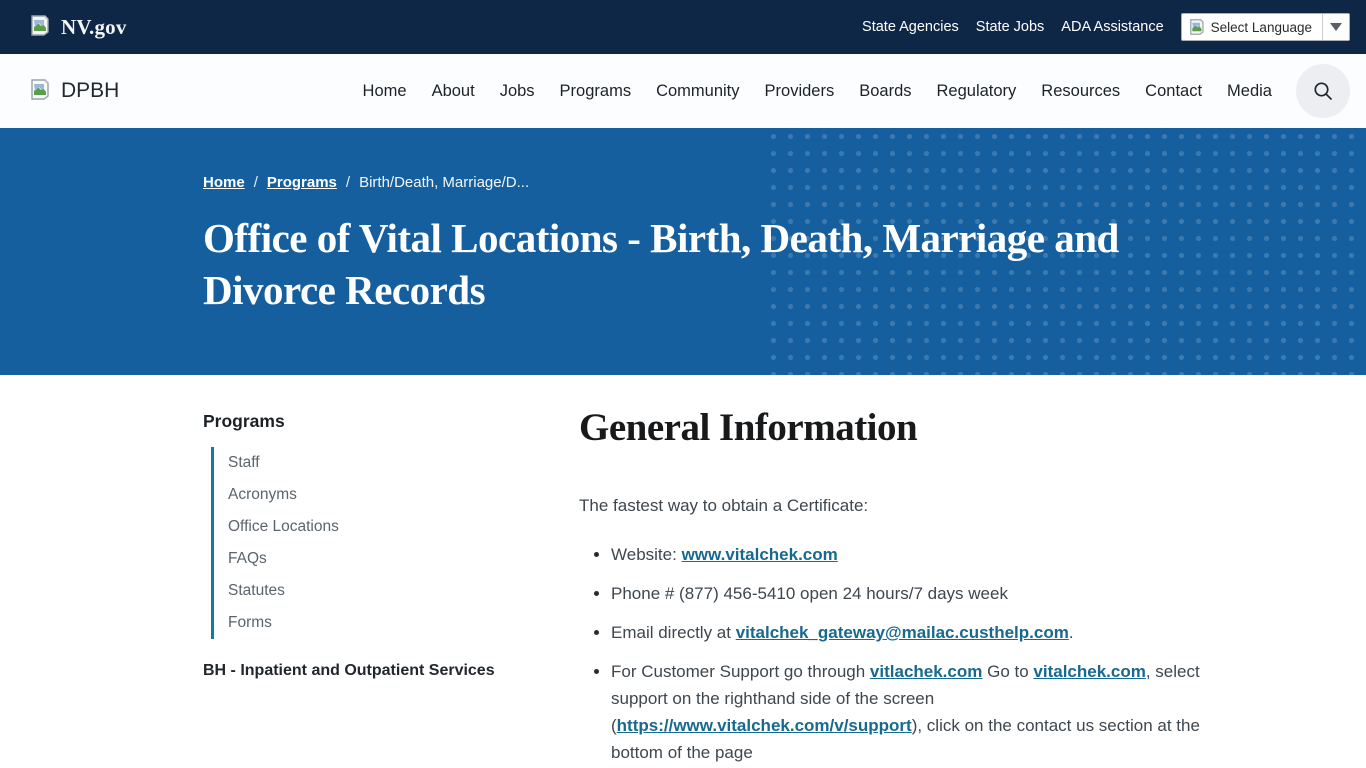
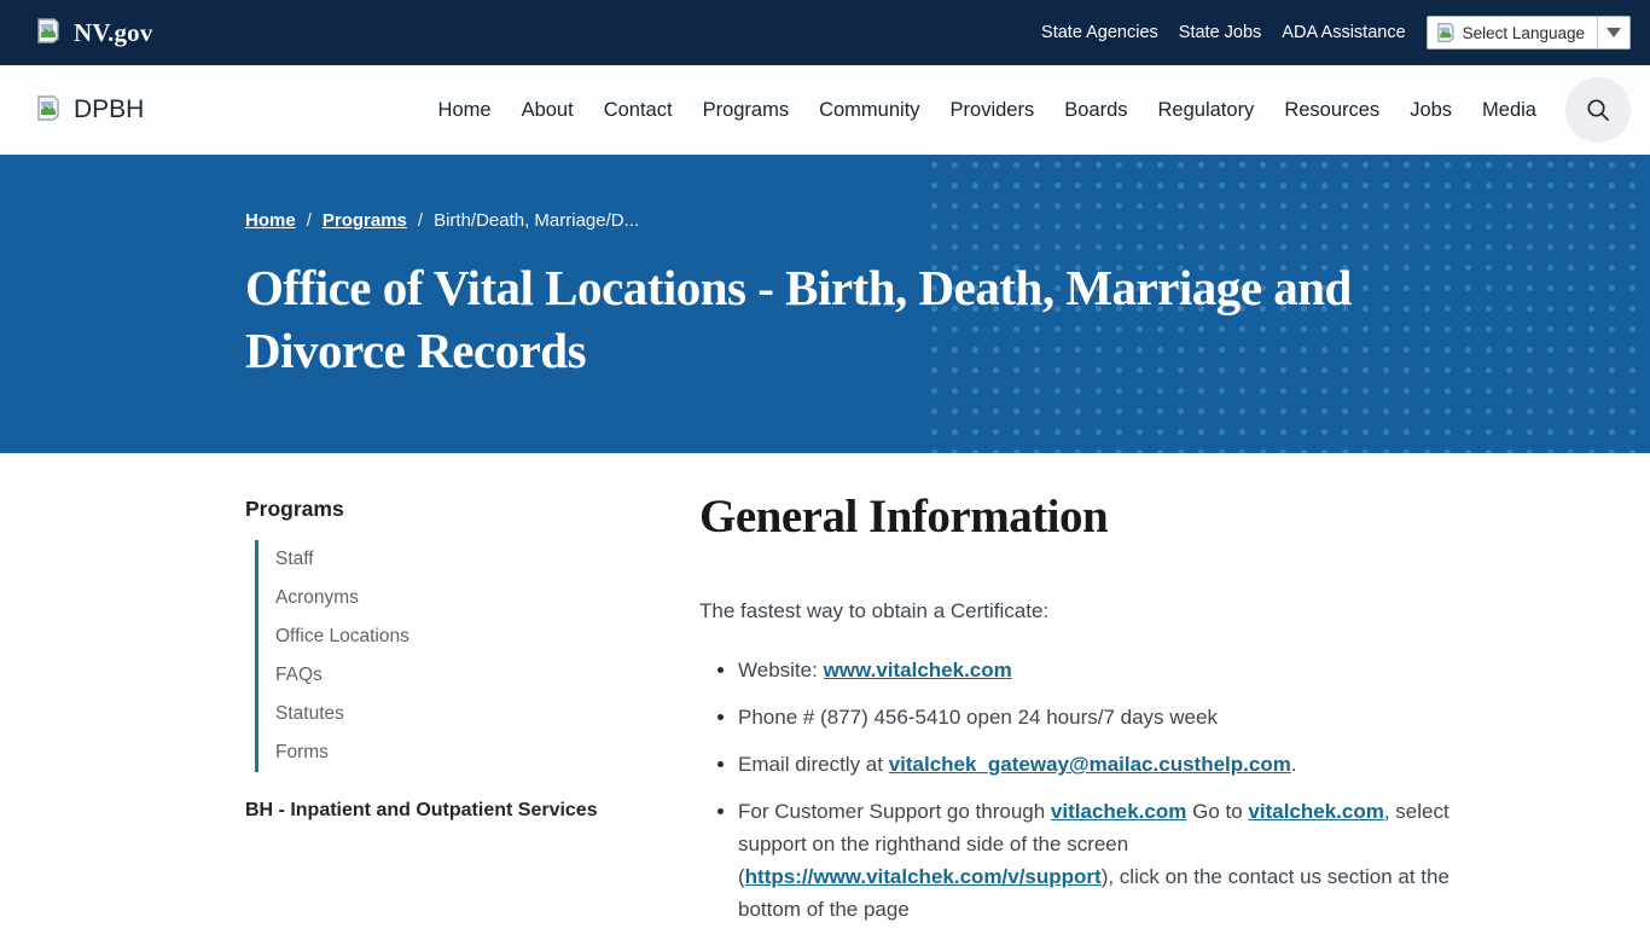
  NV.gov
  State Agencies
  State Jobs
  ADA Assistance
  Select Language
  DPBH
  Home
  About
- Jobs
+ Contact
  Programs
  Community
  Providers
  Boards
  Regulatory
  Resources
- Contact
+ Jobs
  Media
  Home
  /
  Programs
  /
  Birth/Death, Marriage/D...
  Office of Vital Locations - Birth, Death, Marriage and Divorce Records
  Programs
  Staff
  Acronyms
  Office Locations
  FAQs
  Statutes
  Forms
  BH - Inpatient and Outpatient Services
  General Information
  The fastest way to obtain a Certificate:
  Website: www.vitalchek.com
  Phone # (877) 456-5410 open 24 hours/7 days week
  Email directly at vitalchek_gateway@mailac.custhelp.com.
  For Customer Support go through vitlachek.com Go to vitalchek.com, select support on the righthand side of the screen (https://www.vitalchek.com/v/support), click on the contact us section at the bottom of the page
